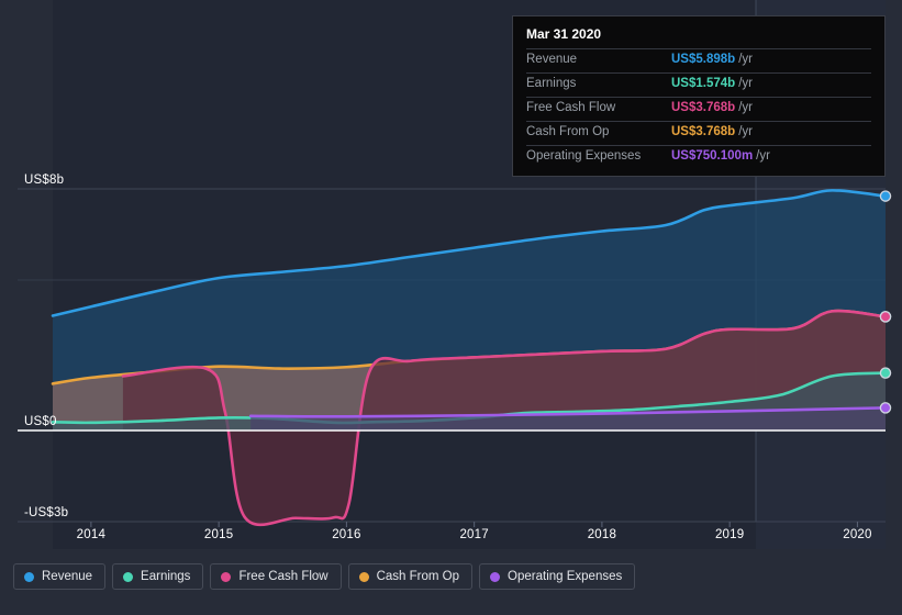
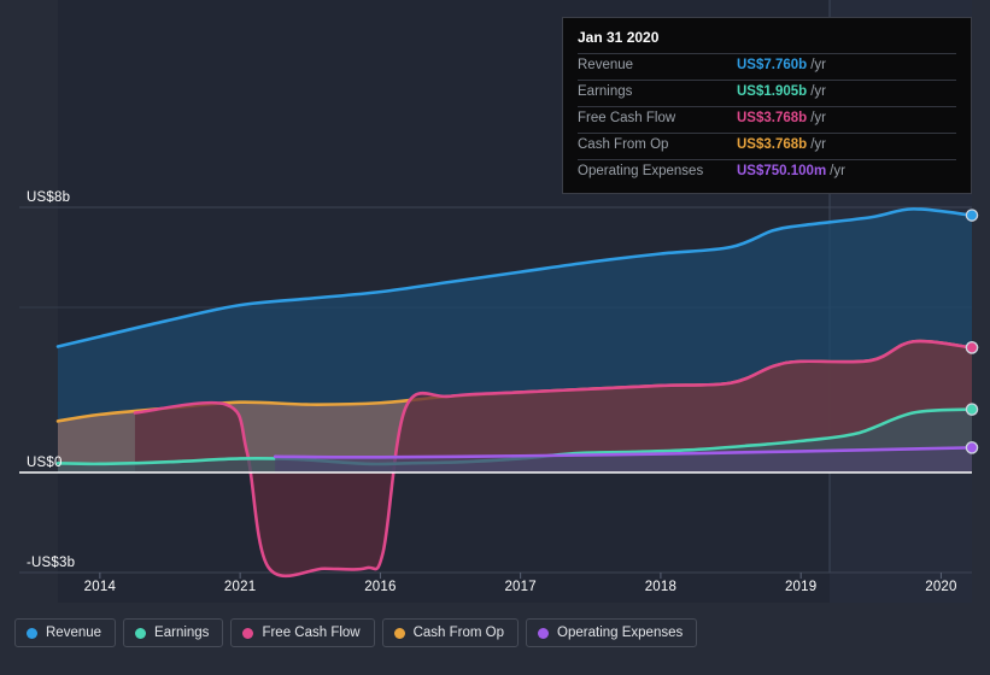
  US$8b
  US$0
  -US$3b
  2014
- 2015
+ 2021
  2016
  2017
  2018
  2019
  2020
- Mar 31 2020
+ Jan 31 2020
  Revenue
- US$5.898b
+ US$7.760b
  /yr
  Earnings
- US$1.574b
+ US$1.905b
  /yr
  Free Cash Flow
  US$3.768b
  /yr
  Cash From Op
  US$3.768b
  /yr
  Operating Expenses
  US$750.100m
  /yr
  Revenue
  Earnings
  Free Cash Flow
  Cash From Op
  Operating Expenses
